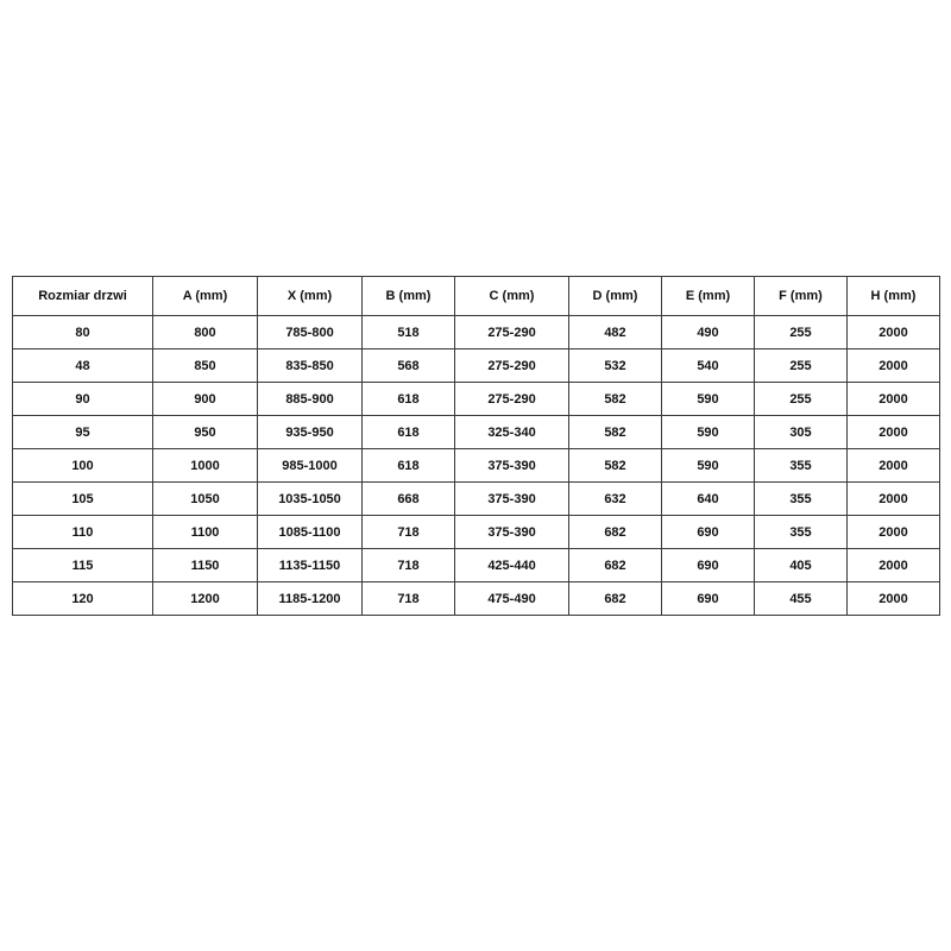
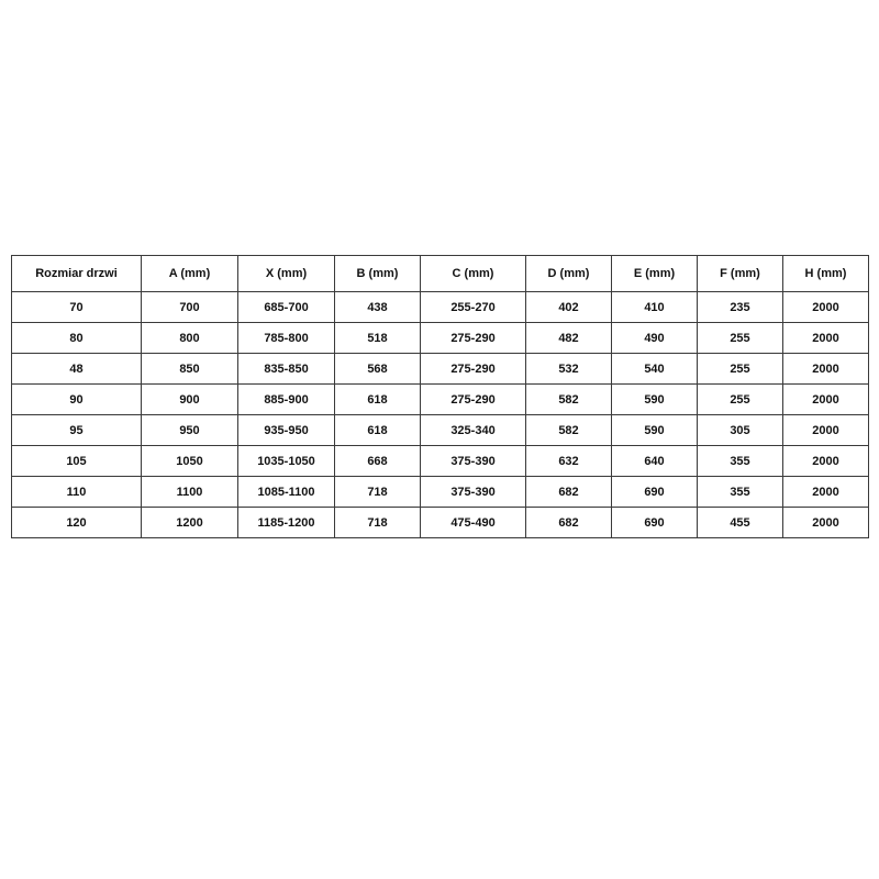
  Rozmiar drzwi	A (mm)	X (mm)	B (mm)	C (mm)	D (mm)	E (mm)	F (mm)	H (mm)
+ 70	700	685-700	438	255-270	402	410	235	2000
  80	800	785-800	518	275-290	482	490	255	2000
  48	850	835-850	568	275-290	532	540	255	2000
  90	900	885-900	618	275-290	582	590	255	2000
  95	950	935-950	618	325-340	582	590	305	2000
- 100	1000	985-1000	618	375-390	582	590	355	2000
  105	1050	1035-1050	668	375-390	632	640	355	2000
  110	1100	1085-1100	718	375-390	682	690	355	2000
- 115	1150	1135-1150	718	425-440	682	690	405	2000
  120	1200	1185-1200	718	475-490	682	690	455	2000
